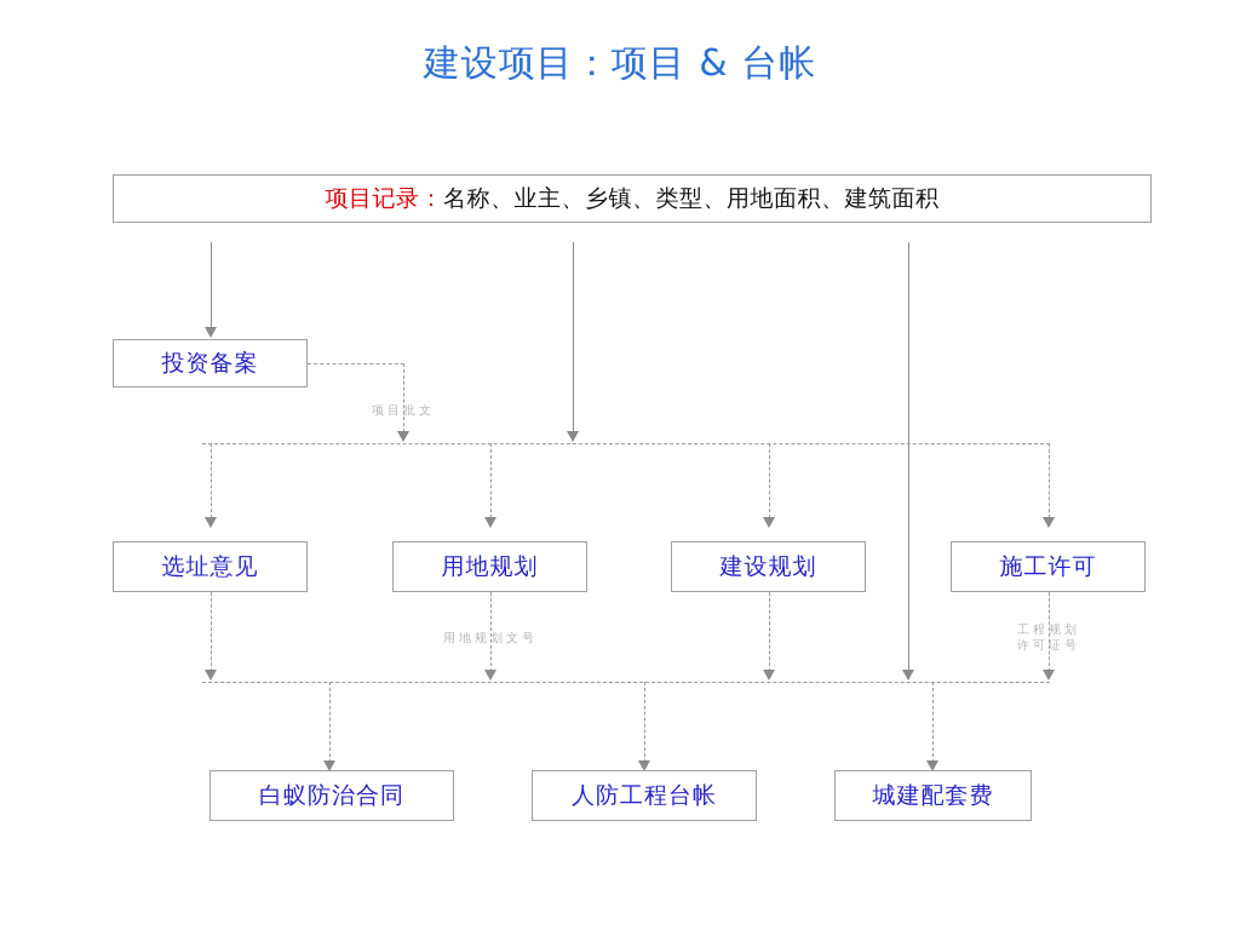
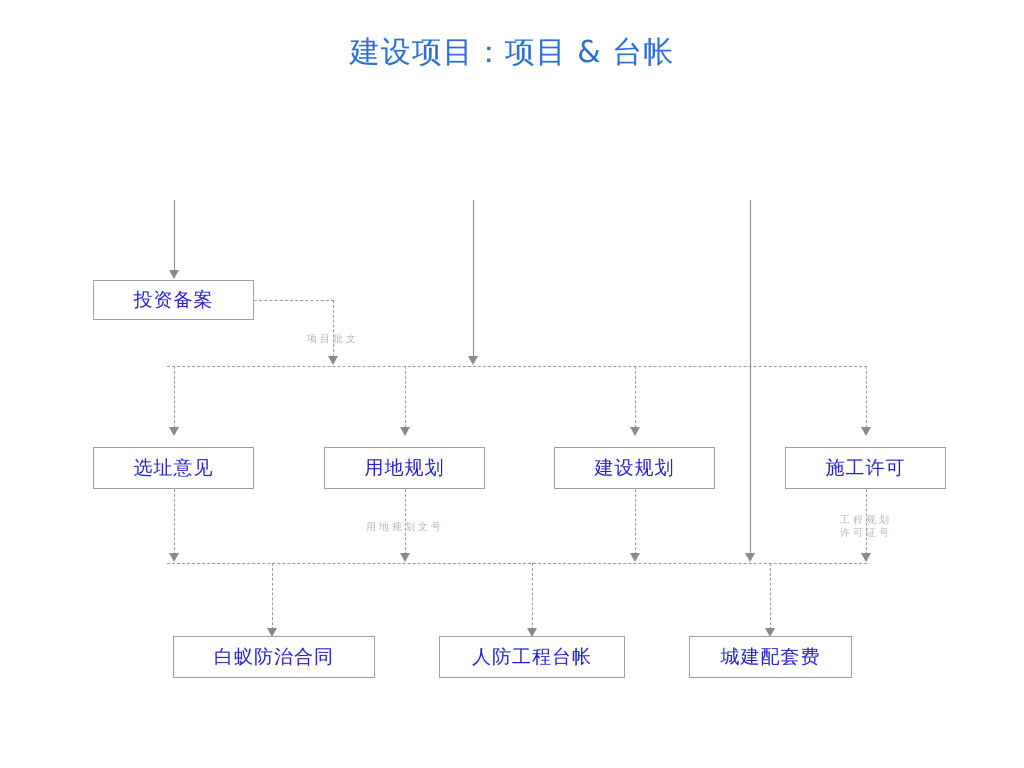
  建设项目：项目 & 台帐
- 项目记录：
- 名称、业主、乡镇、类型、用地面积、建筑面积
  投资备案
  项目批文
  选址意见
  用地规划
  建设规划
  施工许可
  用地规划文号
  工程规划
  许可证号
  白蚁防治合同
  人防工程台帐
  城建配套费
